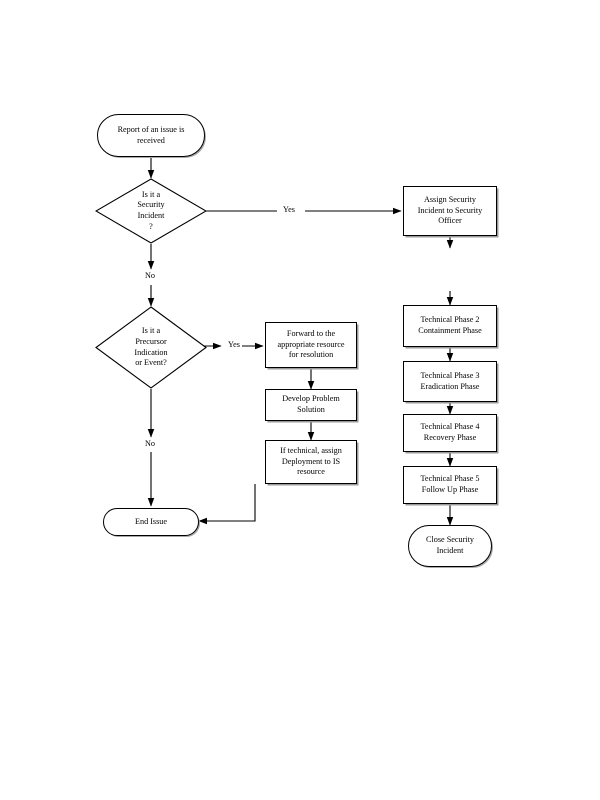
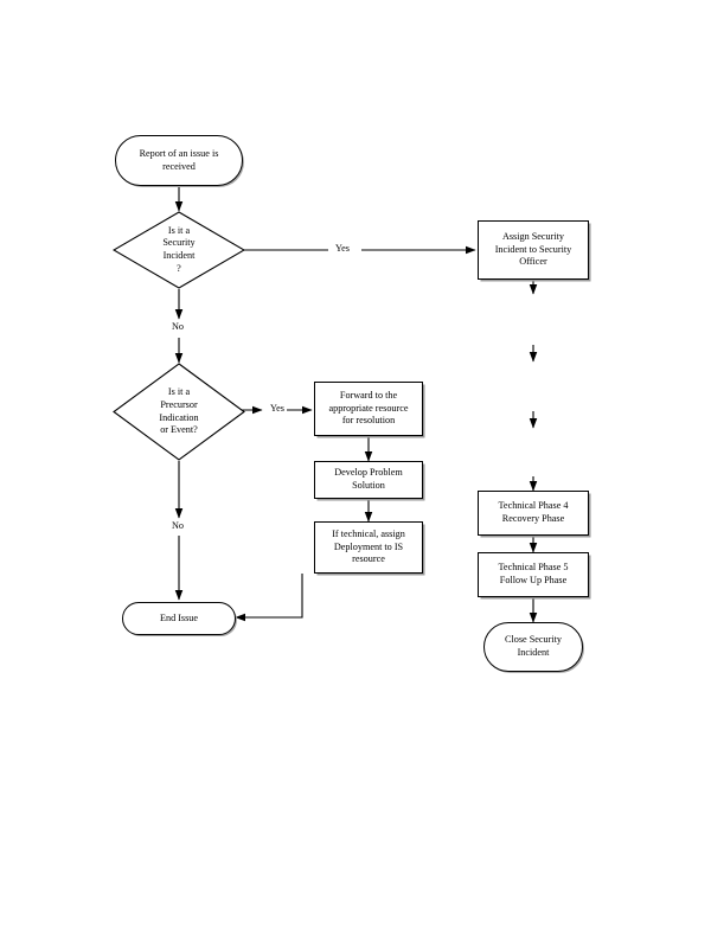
  Report of an issue is
  received
  Is it a
  Security
  Incident
  ?
  Is it a
  Precursor
  Indication
  or Event?
  End Issue
  Forward to the
  appropriate resource
  for resolution
  Develop Problem
  Solution
  If technical, assign
  Deployment to IS
  resource
  Assign Security
  Incident to Security
  Officer
- Technical Phase 2
- Containment Phase
- Technical Phase 3
- Eradication Phase
  Technical Phase 4
  Recovery Phase
  Technical Phase 5
  Follow Up Phase
  Close Security
  Incident
  Yes
  No
  Yes
  No
